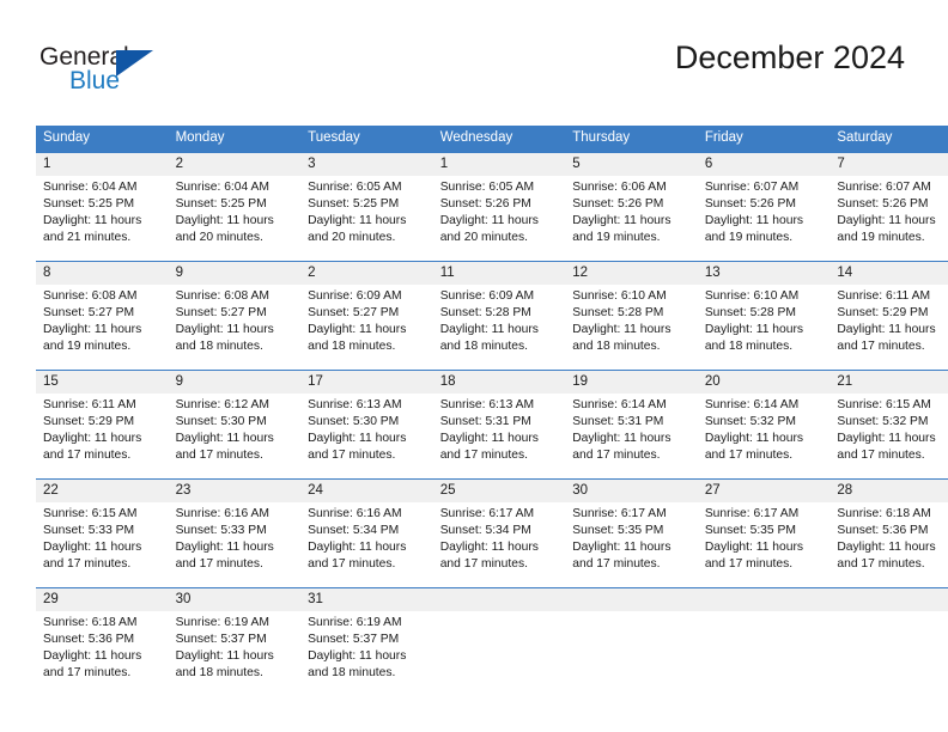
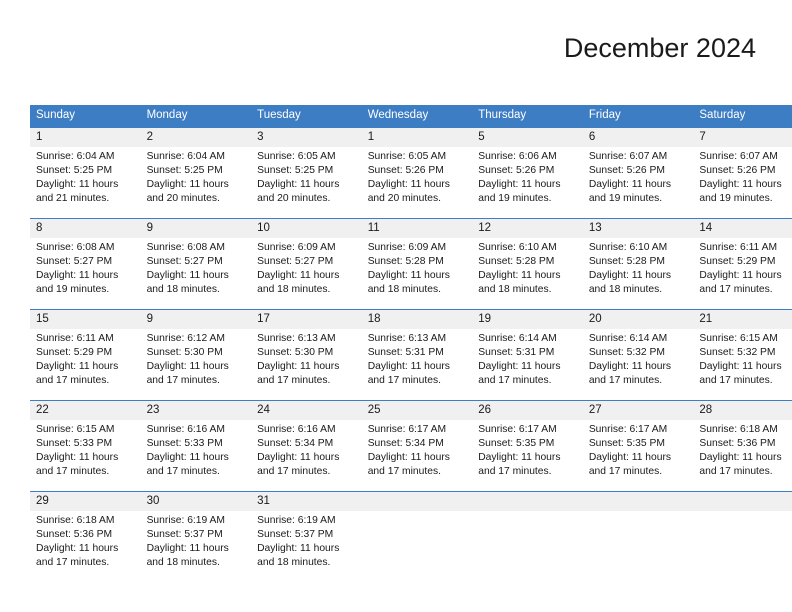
- General
- Blue
  December 2024
  Sunday	Monday	Tuesday	Wednesday	Thursday	Friday	Saturday
  1Sunrise: 6:04 AMSunset: 5:25 PMDaylight: 11 hoursand 21 minutes.	2Sunrise: 6:04 AMSunset: 5:25 PMDaylight: 11 hoursand 20 minutes.	3Sunrise: 6:05 AMSunset: 5:25 PMDaylight: 11 hoursand 20 minutes.	1Sunrise: 6:05 AMSunset: 5:26 PMDaylight: 11 hoursand 20 minutes.	5Sunrise: 6:06 AMSunset: 5:26 PMDaylight: 11 hoursand 19 minutes.	6Sunrise: 6:07 AMSunset: 5:26 PMDaylight: 11 hoursand 19 minutes.	7Sunrise: 6:07 AMSunset: 5:26 PMDaylight: 11 hoursand 19 minutes.
- 8Sunrise: 6:08 AMSunset: 5:27 PMDaylight: 11 hoursand 19 minutes.	9Sunrise: 6:08 AMSunset: 5:27 PMDaylight: 11 hoursand 18 minutes.	2Sunrise: 6:09 AMSunset: 5:27 PMDaylight: 11 hoursand 18 minutes.	11Sunrise: 6:09 AMSunset: 5:28 PMDaylight: 11 hoursand 18 minutes.	12Sunrise: 6:10 AMSunset: 5:28 PMDaylight: 11 hoursand 18 minutes.	13Sunrise: 6:10 AMSunset: 5:28 PMDaylight: 11 hoursand 18 minutes.	14Sunrise: 6:11 AMSunset: 5:29 PMDaylight: 11 hoursand 17 minutes.
+ 8Sunrise: 6:08 AMSunset: 5:27 PMDaylight: 11 hoursand 19 minutes.	9Sunrise: 6:08 AMSunset: 5:27 PMDaylight: 11 hoursand 18 minutes.	10Sunrise: 6:09 AMSunset: 5:27 PMDaylight: 11 hoursand 18 minutes.	11Sunrise: 6:09 AMSunset: 5:28 PMDaylight: 11 hoursand 18 minutes.	12Sunrise: 6:10 AMSunset: 5:28 PMDaylight: 11 hoursand 18 minutes.	13Sunrise: 6:10 AMSunset: 5:28 PMDaylight: 11 hoursand 18 minutes.	14Sunrise: 6:11 AMSunset: 5:29 PMDaylight: 11 hoursand 17 minutes.
  15Sunrise: 6:11 AMSunset: 5:29 PMDaylight: 11 hoursand 17 minutes.	9Sunrise: 6:12 AMSunset: 5:30 PMDaylight: 11 hoursand 17 minutes.	17Sunrise: 6:13 AMSunset: 5:30 PMDaylight: 11 hoursand 17 minutes.	18Sunrise: 6:13 AMSunset: 5:31 PMDaylight: 11 hoursand 17 minutes.	19Sunrise: 6:14 AMSunset: 5:31 PMDaylight: 11 hoursand 17 minutes.	20Sunrise: 6:14 AMSunset: 5:32 PMDaylight: 11 hoursand 17 minutes.	21Sunrise: 6:15 AMSunset: 5:32 PMDaylight: 11 hoursand 17 minutes.
- 22Sunrise: 6:15 AMSunset: 5:33 PMDaylight: 11 hoursand 17 minutes.	23Sunrise: 6:16 AMSunset: 5:33 PMDaylight: 11 hoursand 17 minutes.	24Sunrise: 6:16 AMSunset: 5:34 PMDaylight: 11 hoursand 17 minutes.	25Sunrise: 6:17 AMSunset: 5:34 PMDaylight: 11 hoursand 17 minutes.	30Sunrise: 6:17 AMSunset: 5:35 PMDaylight: 11 hoursand 17 minutes.	27Sunrise: 6:17 AMSunset: 5:35 PMDaylight: 11 hoursand 17 minutes.	28Sunrise: 6:18 AMSunset: 5:36 PMDaylight: 11 hoursand 17 minutes.
+ 22Sunrise: 6:15 AMSunset: 5:33 PMDaylight: 11 hoursand 17 minutes.	23Sunrise: 6:16 AMSunset: 5:33 PMDaylight: 11 hoursand 17 minutes.	24Sunrise: 6:16 AMSunset: 5:34 PMDaylight: 11 hoursand 17 minutes.	25Sunrise: 6:17 AMSunset: 5:34 PMDaylight: 11 hoursand 17 minutes.	26Sunrise: 6:17 AMSunset: 5:35 PMDaylight: 11 hoursand 17 minutes.	27Sunrise: 6:17 AMSunset: 5:35 PMDaylight: 11 hoursand 17 minutes.	28Sunrise: 6:18 AMSunset: 5:36 PMDaylight: 11 hoursand 17 minutes.
  29Sunrise: 6:18 AMSunset: 5:36 PMDaylight: 11 hoursand 17 minutes.	30Sunrise: 6:19 AMSunset: 5:37 PMDaylight: 11 hoursand 18 minutes.	31Sunrise: 6:19 AMSunset: 5:37 PMDaylight: 11 hoursand 18 minutes.
